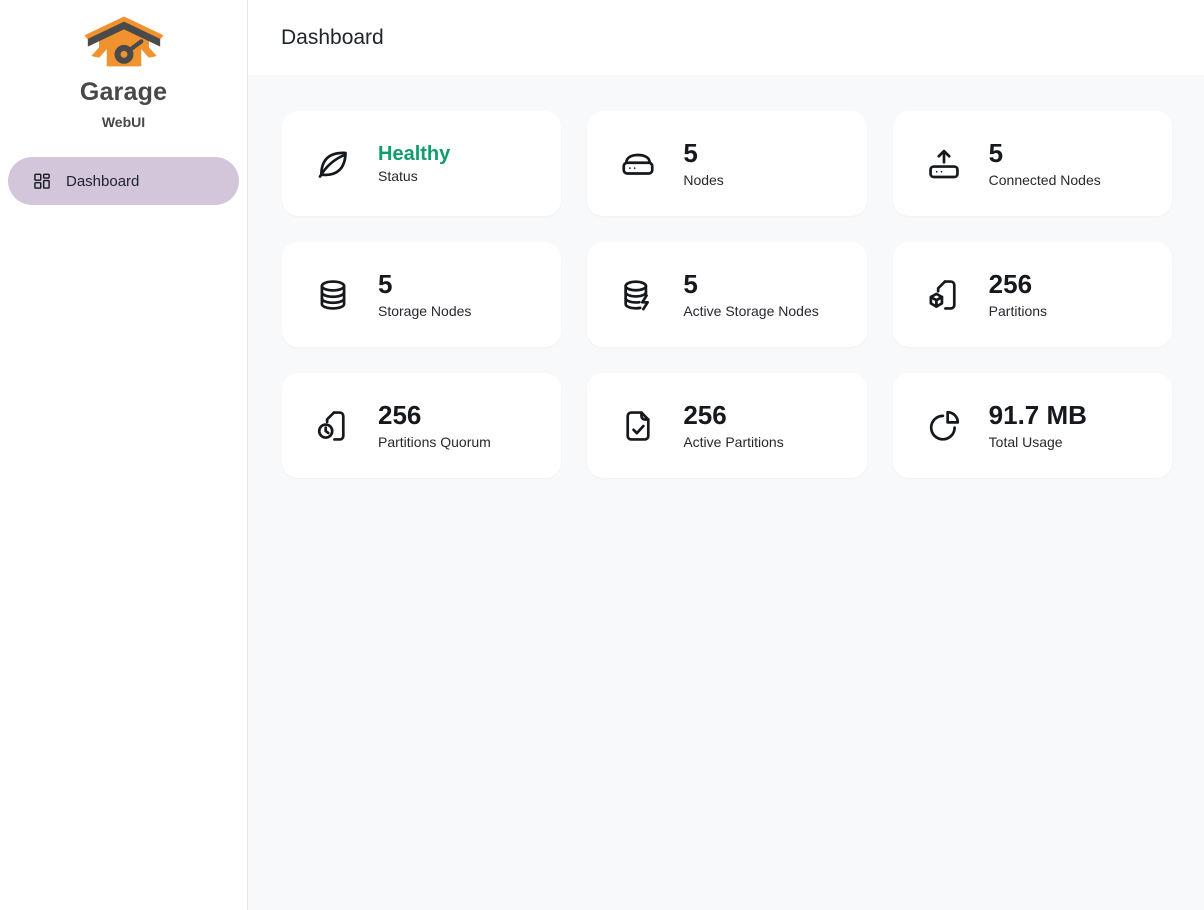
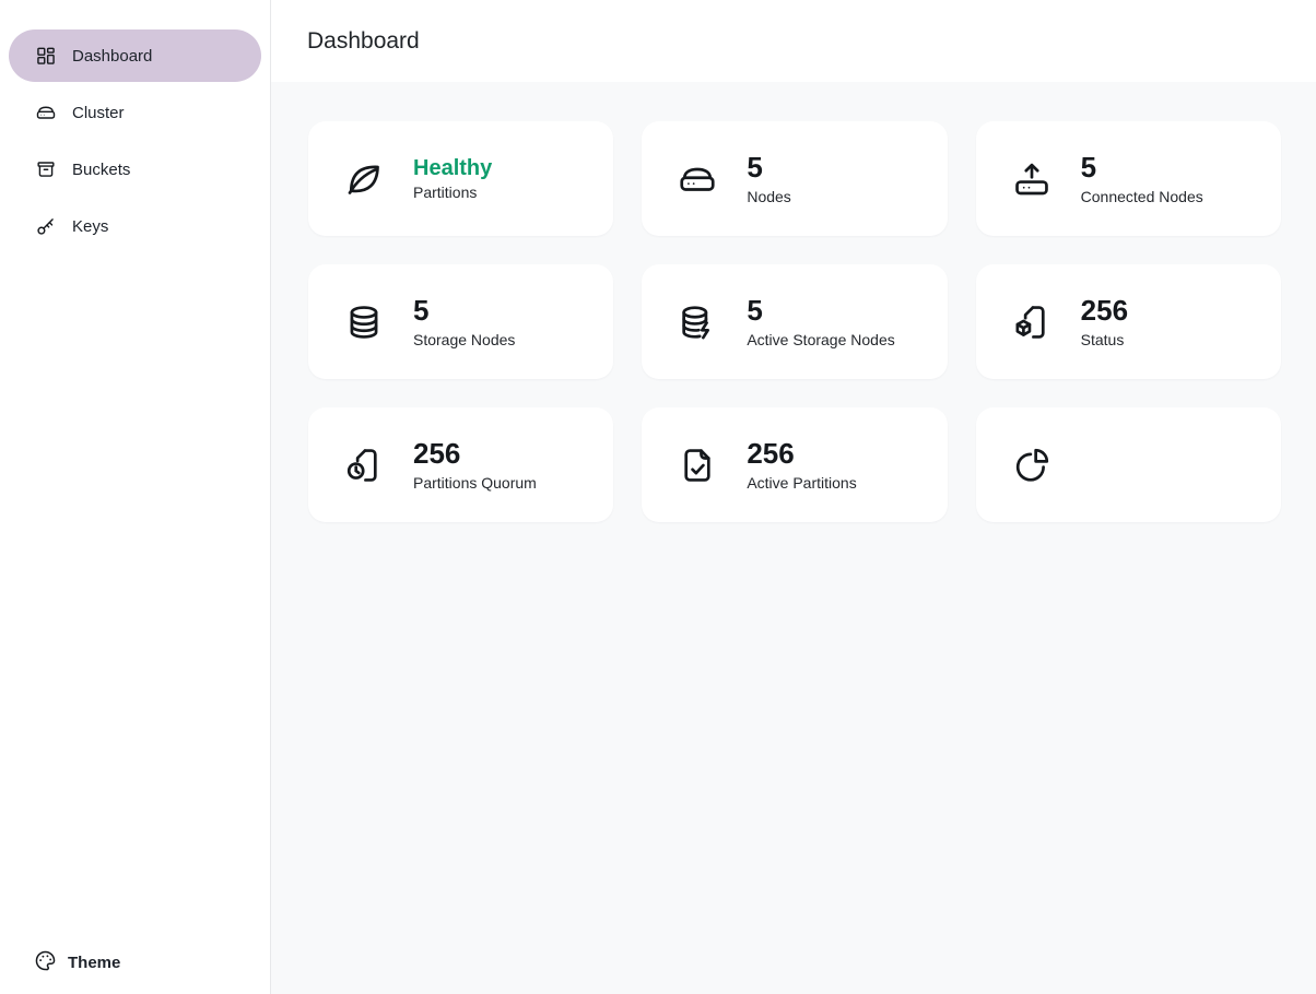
- Garage
- WebUI
  Dashboard
+ Cluster
+ Buckets
+ Keys
+ Theme
  Dashboard
  Healthy
- Status
+ Partitions
  5
  Nodes
  5
  Connected Nodes
  5
  Storage Nodes
  5
  Active Storage Nodes
  256
- Partitions
+ Status
  256
  Partitions Quorum
  256
  Active Partitions
- 91.7 MB
- Total Usage
